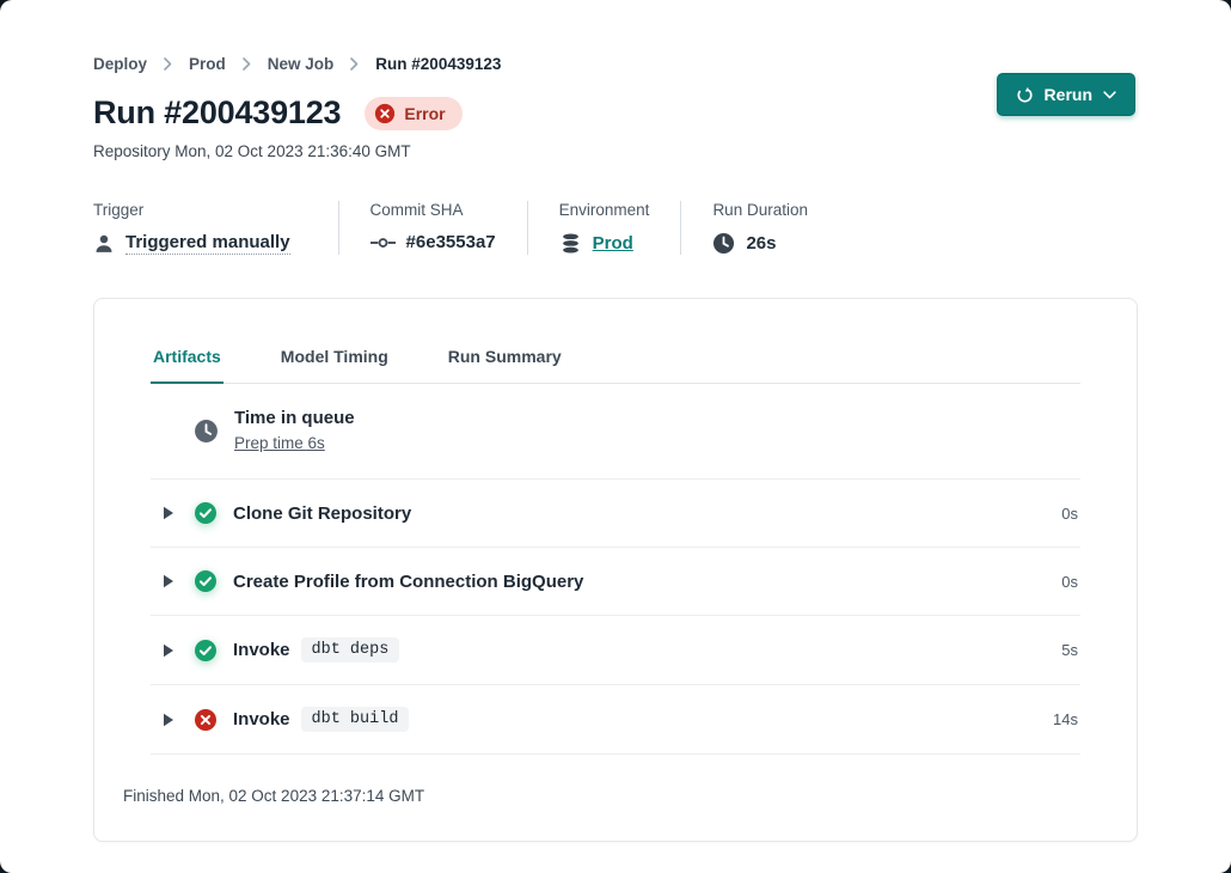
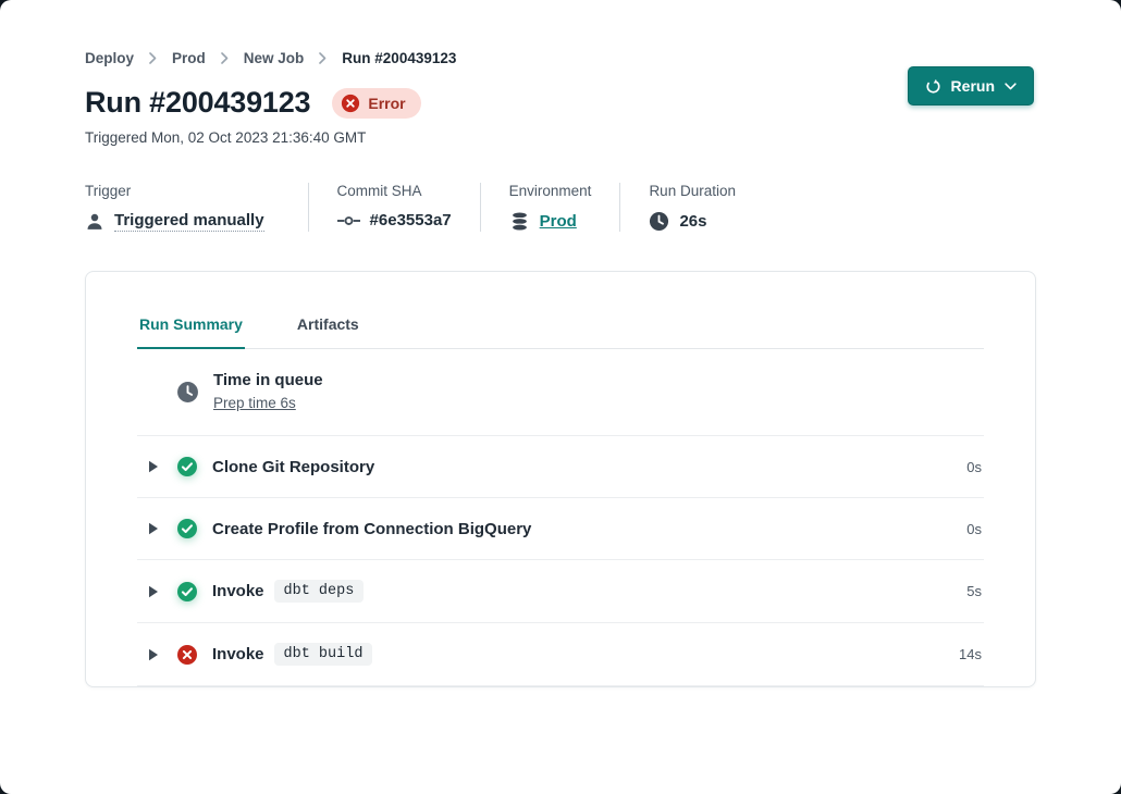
  Deploy
  Prod
  New Job
  Run #200439123
  Run #200439123
  Error
- Repository Mon, 02 Oct 2023 21:36:40 GMT
+ Triggered Mon, 02 Oct 2023 21:36:40 GMT
  Rerun
  Trigger
  Triggered manually
  Commit SHA
  #6e3553a7
  Environment
  Prod
  Run Duration
  26s
- Artifacts
+ Run Summary
- Model Timing
- Run Summary
+ Artifacts
  Time in queue
  Prep time 6s
  Clone Git Repository
  0s
  Create Profile from Connection BigQuery
  0s
  Invoke
  dbt deps
  5s
  Invoke
  dbt build
  14s
- Finished Mon, 02 Oct 2023 21:37:14 GMT
